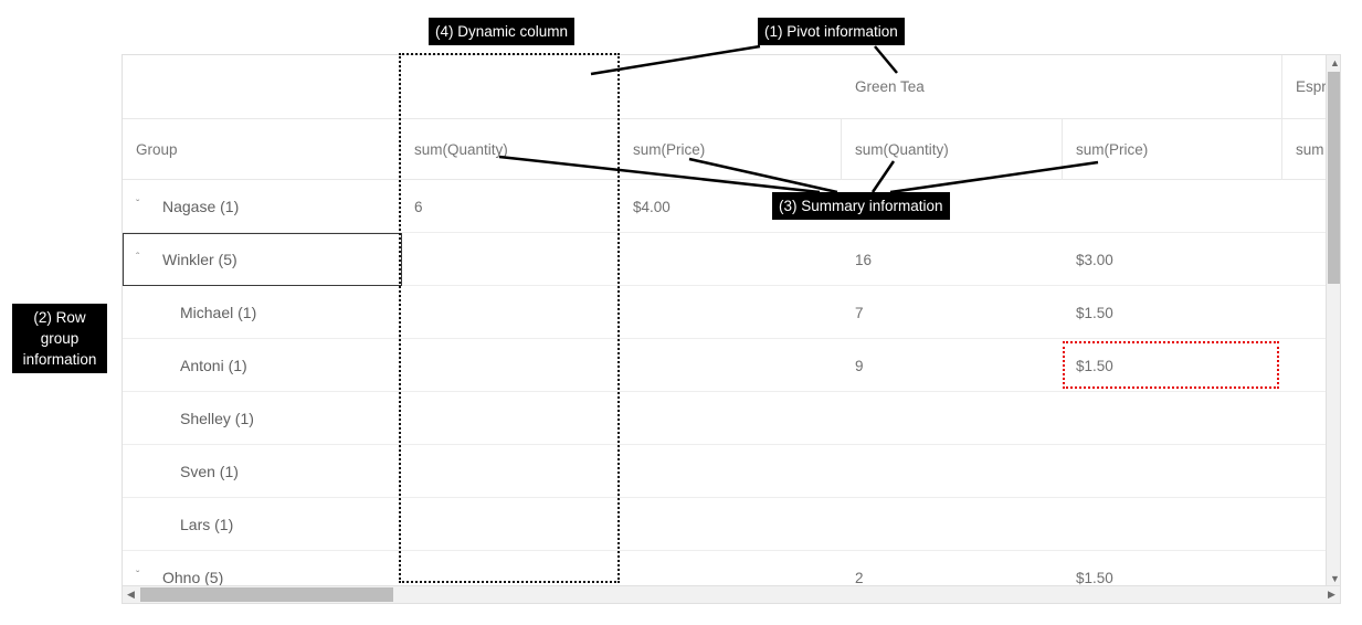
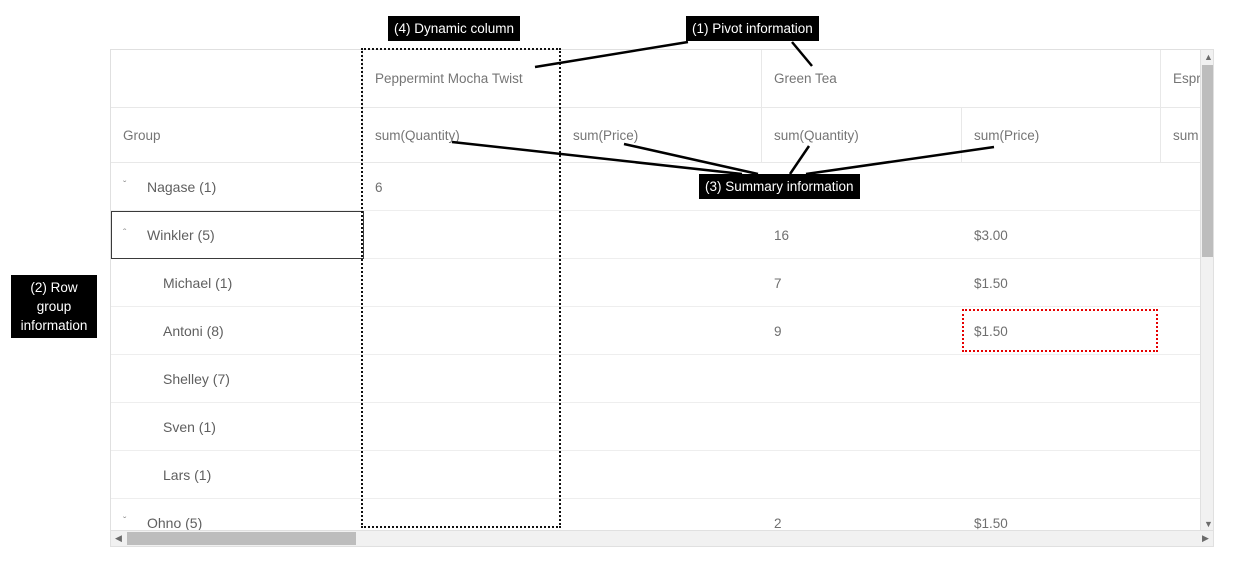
+ Peppermint Mocha Twist
  Green Tea
  Espr
  Group
  sum(Quantity)
  sum(Price)
  sum(Quantity)
  sum(Price)
  sum
  ˇ
  Nagase (1)
  6
- $4.00
  ˆ
  Winkler (5)
  16
  $3.00
  Michael (1)
  7
  $1.50
- Antoni (1)
+ Antoni (8)
  9
  $1.50
- Shelley (1)
+ Shelley (7)
  Sven (1)
  Lars (1)
  ˇ
  Ohno (5)
  2
  $1.50
  ▲
  ▼
  ◀
  ▶
  (1) Pivot information
  (2) Row group information
  (3) Summary information
  (4) Dynamic column
